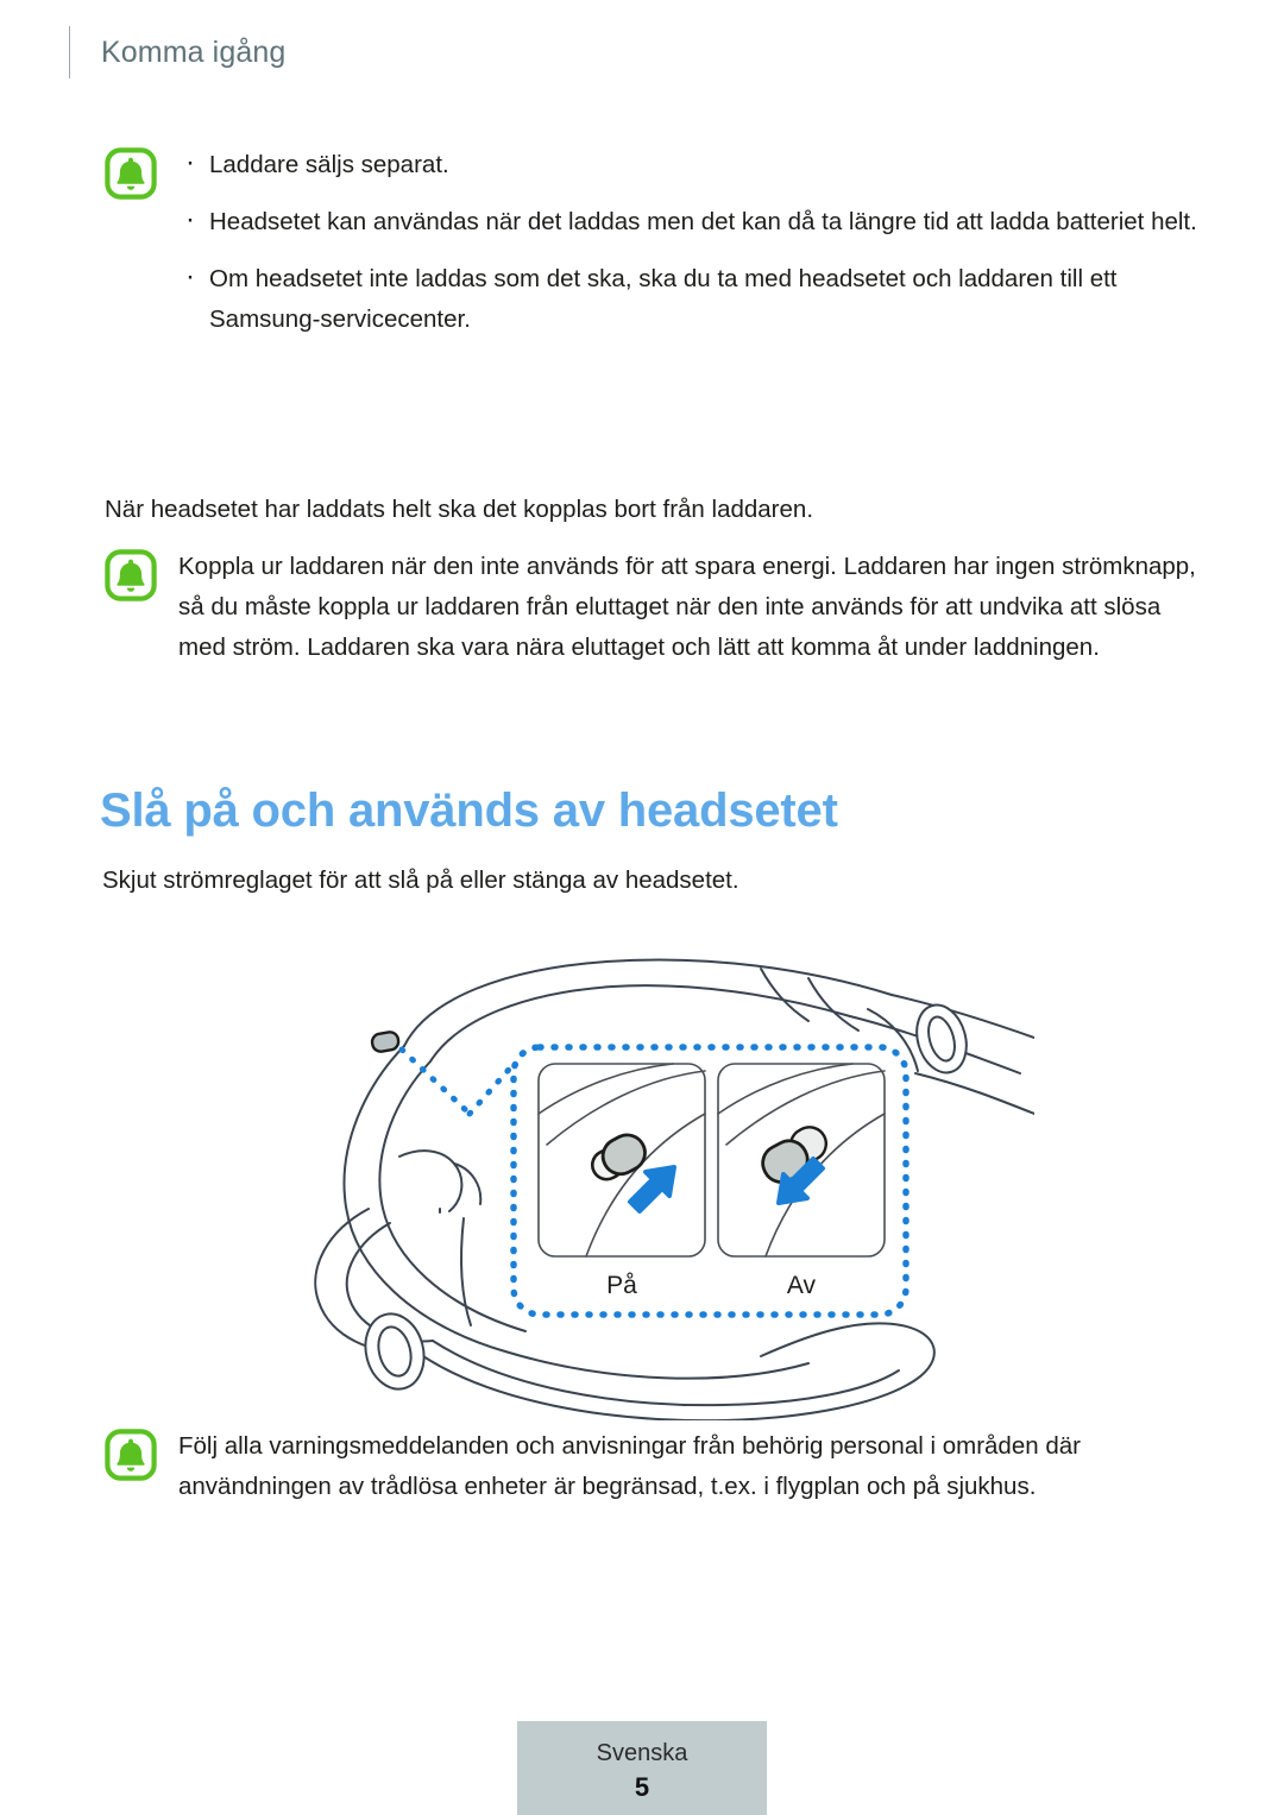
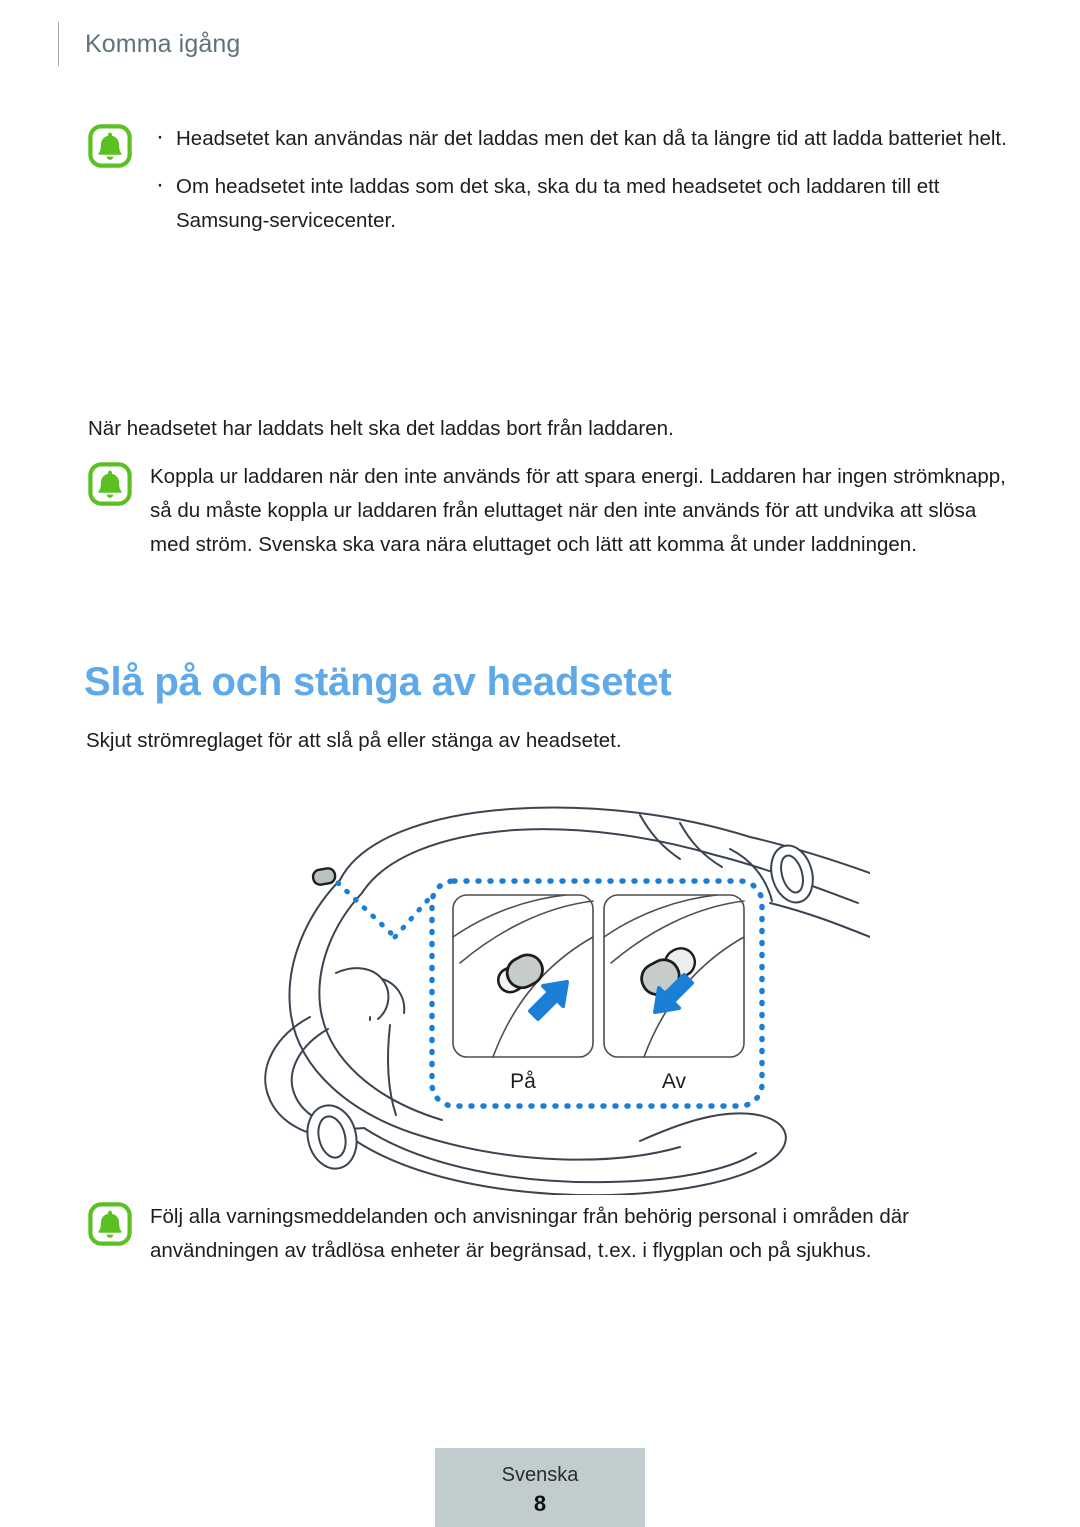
  Komma igång
- Laddare säljs separat.
  Headsetet kan användas när det laddas men det kan då ta längre tid att ladda batteriet helt.
  Om headsetet inte laddas som det ska, ska du ta med headsetet och laddaren till ett Samsung-servicecenter.
- När headsetet har laddats helt ska det kopplas bort från laddaren.
+ När headsetet har laddats helt ska det laddas bort från laddaren.
- Koppla ur laddaren när den inte används för att spara energi. Laddaren har ingen strömknapp, så du måste koppla ur laddaren från eluttaget när den inte används för att undvika att slösa med ström. Laddaren ska vara nära eluttaget och lätt att komma åt under laddningen.
+ Koppla ur laddaren när den inte används för att spara energi. Laddaren har ingen strömknapp, så du måste koppla ur laddaren från eluttaget när den inte används för att undvika att slösa med ström. Svenska ska vara nära eluttaget och lätt att komma åt under laddningen.
- Slå på och används av headsetet
+ Slå på och stänga av headsetet
  Skjut strömreglaget för att slå på eller stänga av headsetet.
  På
  Av
  Följ alla varningsmeddelanden och anvisningar från behörig personal i områden där användningen av trådlösa enheter är begränsad, t.ex. i flygplan och på sjukhus.
  Svenska
- 5
+ 8
